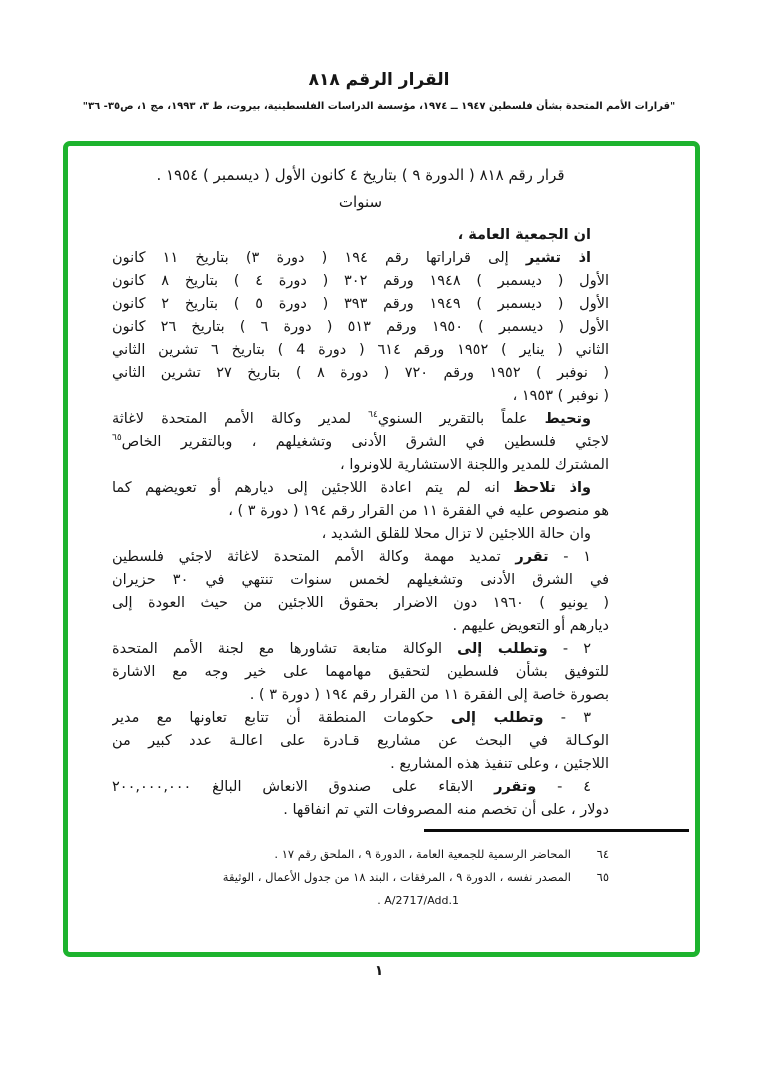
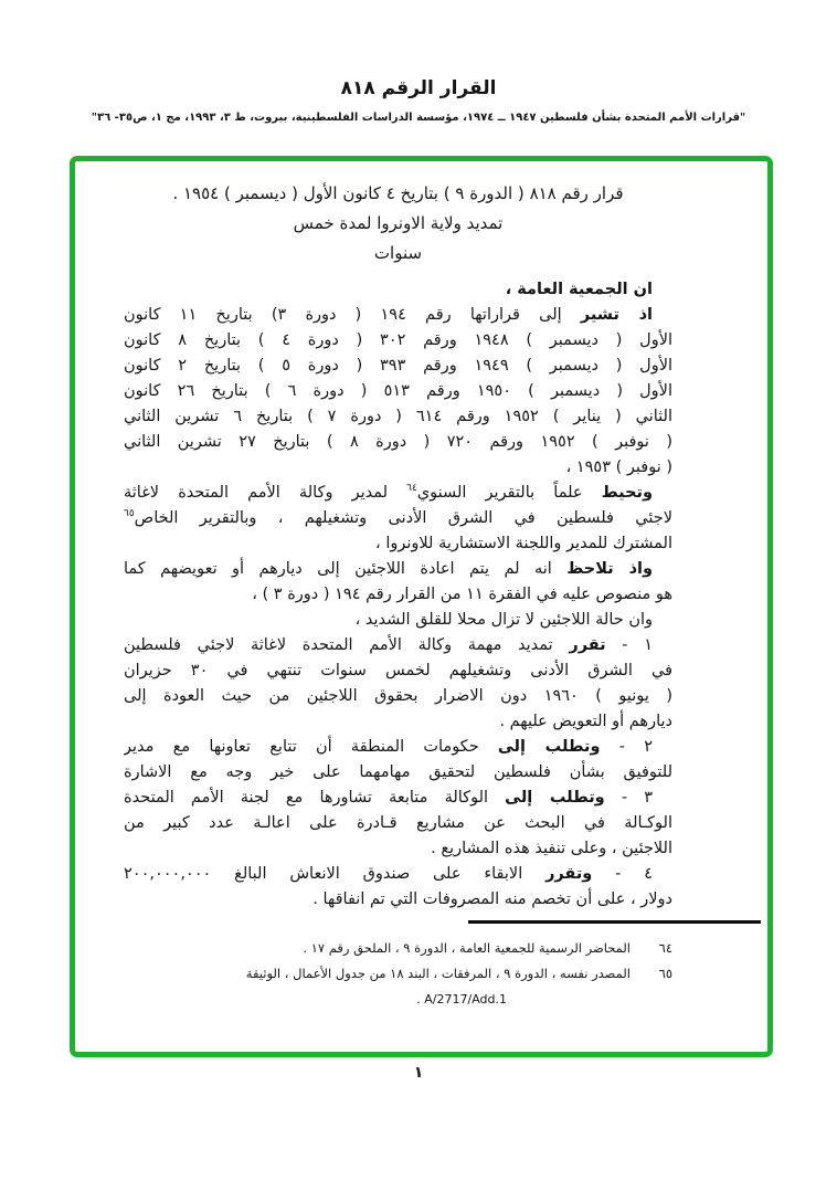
  القرار الرقم ٨١٨
  "قرارات الأمم المتحدة بشأن فلسطين ١٩٤٧ ــ ١٩٧٤، مؤسسة الدراسات الفلسطينية، بيروت، ط ٣، ١٩٩٣، مج ١، ص٣٥- ٣٦"
  قرار رقم ٨١٨ ( الدورة ٩ ) بتاريخ ٤ كانون الأول ( ديسمبر ) ١٩٥٤ .
+ تمديد ولاية الاونروا لمدة خمس
  سنوات
  ان الجمعية العامة ،
  اذ تشير إلى قراراتها رقم ١٩٤ ( دورة ٣) بتاريخ ١١ كانون
  الأول ( ديسمبر ) ١٩٤٨ ورقم ٣٠٢ ( دورة ٤ ) بتاريخ ٨ كانون
  الأول ( ديسمبر ) ١٩٤٩ ورقم ٣٩٣ ( دورة ٥ ) بتاريخ ٢ كانون
  الأول ( ديسمبر ) ١٩٥٠ ورقم ٥١٣ ( دورة ٦ ) بتاريخ ٢٦ كانون
- الثاني ( يناير ) ١٩٥٢ ورقم ٦١٤ ( دورة 4 ) بتاريخ ٦ تشرين الثاني
+ الثاني ( يناير ) ١٩٥٢ ورقم ٦١٤ ( دورة ٧ ) بتاريخ ٦ تشرين الثاني
  ( نوفبر ) ١٩٥٢ ورقم ٧٢٠ ( دورة ٨ ) بتاريخ ٢٧ تشرين الثاني
  ( نوفبر ) ١٩٥٣ ،
  وتحيط علماً بالتقرير السنوي٦٤ لمدير وكالة الأمم المتحدة لاغاثة
  لاجئي فلسطين في الشرق الأدنى وتشغيلهم ، وبالتقرير الخاص٦٥
  المشترك للمدير واللجنة الاستشارية للاونروا ،
  واذ تلاحظ انه لم يتم اعادة اللاجئين إلى ديارهم أو تعويضهم كما
  هو منصوص عليه في الفقرة ١١ من القرار رقم ١٩٤ ( دورة ٣ ) ،
  وان حالة اللاجئين لا تزال محلا للقلق الشديد ،
  ١ - تقرر تمديد مهمة وكالة الأمم المتحدة لاغاثة لاجئي فلسطين
  في الشرق الأدنى وتشغيلهم لخمس سنوات تنتهي في ٣٠ حزيران
  ( يونيو ) ١٩٦٠ دون الاضرار بحقوق اللاجئين من حيث العودة إلى
  ديارهم أو التعويض عليهم .
- ٢ - وتطلب إلى الوكالة متابعة تشاورها مع لجنة الأمم المتحدة
+ ٢ - وتطلب إلى حكومات المنطقة أن تتابع تعاونها مع مدير
  للتوفيق بشأن فلسطين لتحقيق مهامهما على خير وجه مع الاشارة
- بصورة خاصة إلى الفقرة ١١ من القرار رقم ١٩٤ ( دورة ٣ ) .
- ٣ - وتطلب إلى حكومات المنطقة أن تتابع تعاونها مع مدير
+ ٣ - وتطلب إلى الوكالة متابعة تشاورها مع لجنة الأمم المتحدة
  الوكـالة في البحث عن مشاريع قـادرة على اعالـة عدد كبير من
  اللاجئين ، وعلى تنفيذ هذه المشاريع .
  ٤ - وتقرر الابقاء على صندوق الانعاش البالغ ٢٠٠,٠٠٠,٠٠٠
  دولار ، على أن تخصم منه المصروفات التي تم انفاقها .
  ٦٤
  المحاضر الرسمية للجمعية العامة ، الدورة ٩ ، الملحق رقم ١٧ .
  ٦٥
  المصدر نفسه ، الدورة ٩ ، المرفقات ، البند ١٨ من جدول الأعمال ، الوثيقة
  A/2717/Add.1 .
  ١
